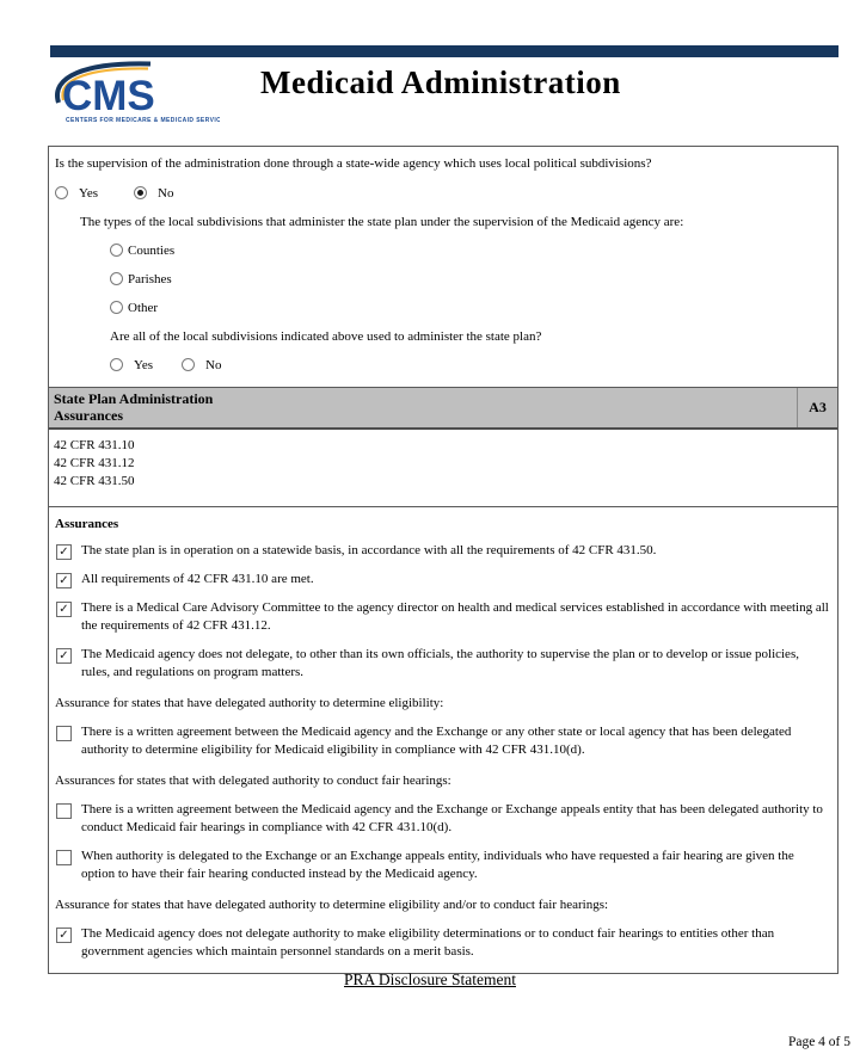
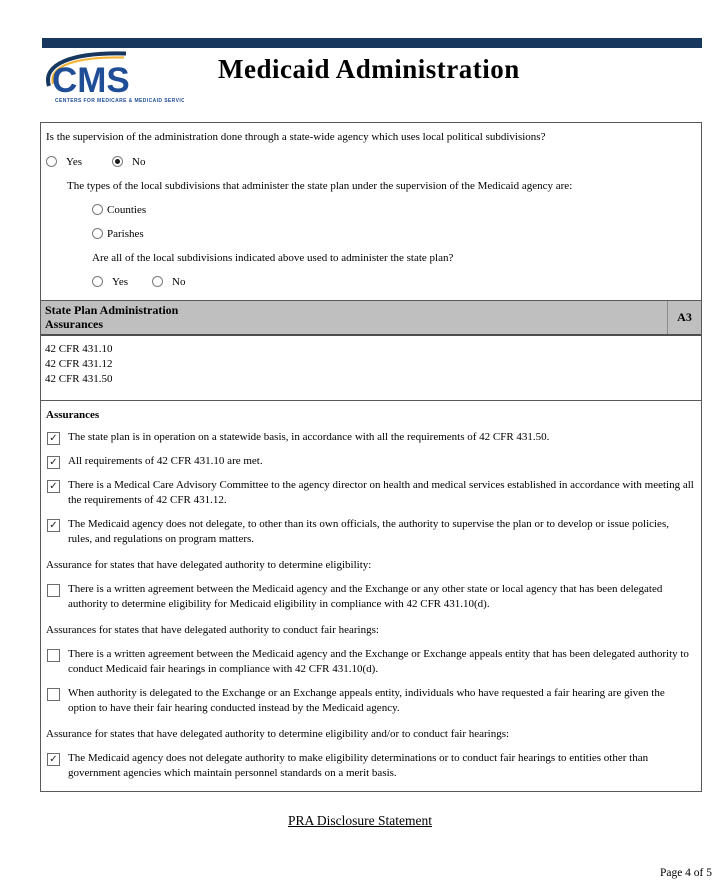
  CMS
  Medicaid Administration
  Is the supervision of the administration done through a state-wide agency which uses local political subdivisions?
  Yes
  No
  The types of the local subdivisions that administer the state plan under the supervision of the Medicaid agency are:
  Counties
  Parishes
- Other
  Are all of the local subdivisions indicated above used to administer the state plan?
  Yes
  No
  State Plan Administration
  Assurances
  A3
  42 CFR 431.10
  42 CFR 431.12
  42 CFR 431.50
  Assurances
  ✓
  The state plan is in operation on a statewide basis, in accordance with all the requirements of 42 CFR 431.50.
  ✓
  All requirements of 42 CFR 431.10 are met.
  ✓
  There is a Medical Care Advisory Committee to the agency director on health and medical services established in accordance with meeting all the requirements of 42 CFR 431.12.
  ✓
  The Medicaid agency does not delegate, to other than its own officials, the authority to supervise the plan or to develop or issue policies, rules, and regulations on program matters.
  Assurance for states that have delegated authority to determine eligibility:
  There is a written agreement between the Medicaid agency and the Exchange or any other state or local agency that has been delegated authority to determine eligibility for Medicaid eligibility in compliance with 42 CFR 431.10(d).
- Assurances for states that with delegated authority to conduct fair hearings:
+ Assurances for states that have delegated authority to conduct fair hearings:
  There is a written agreement between the Medicaid agency and the Exchange or Exchange appeals entity that has been delegated authority to conduct Medicaid fair hearings in compliance with 42 CFR 431.10(d).
  When authority is delegated to the Exchange or an Exchange appeals entity, individuals who have requested a fair hearing are given the option to have their fair hearing conducted instead by the Medicaid agency.
  Assurance for states that have delegated authority to determine eligibility and/or to conduct fair hearings:
  ✓
  The Medicaid agency does not delegate authority to make eligibility determinations or to conduct fair hearings to entities other than government agencies which maintain personnel standards on a merit basis.
  PRA Disclosure Statement
  Page 4 of 5
